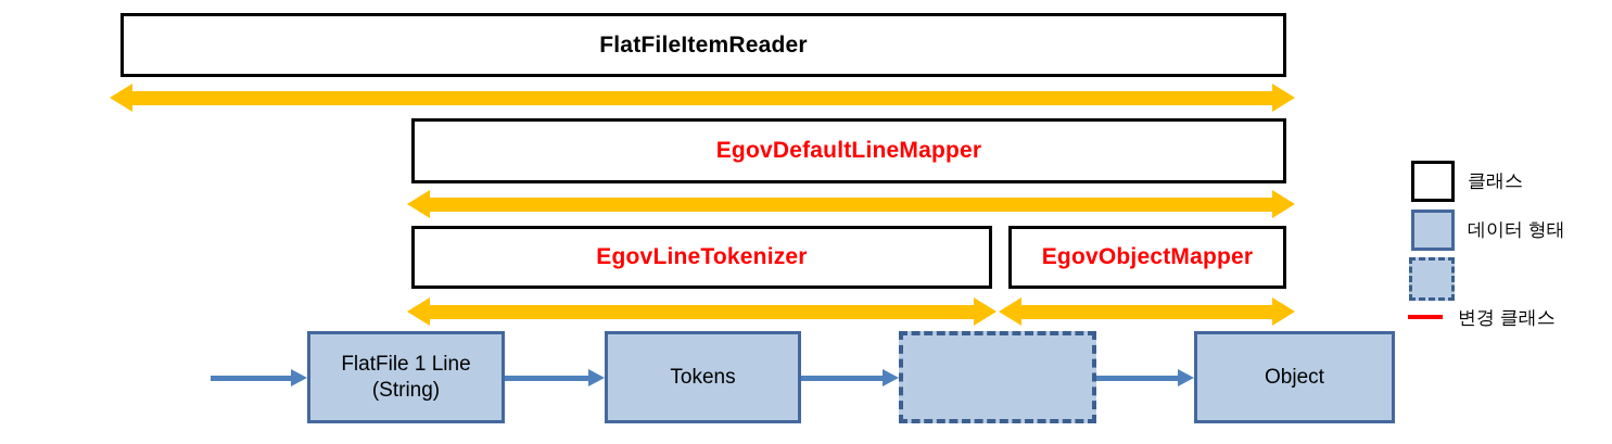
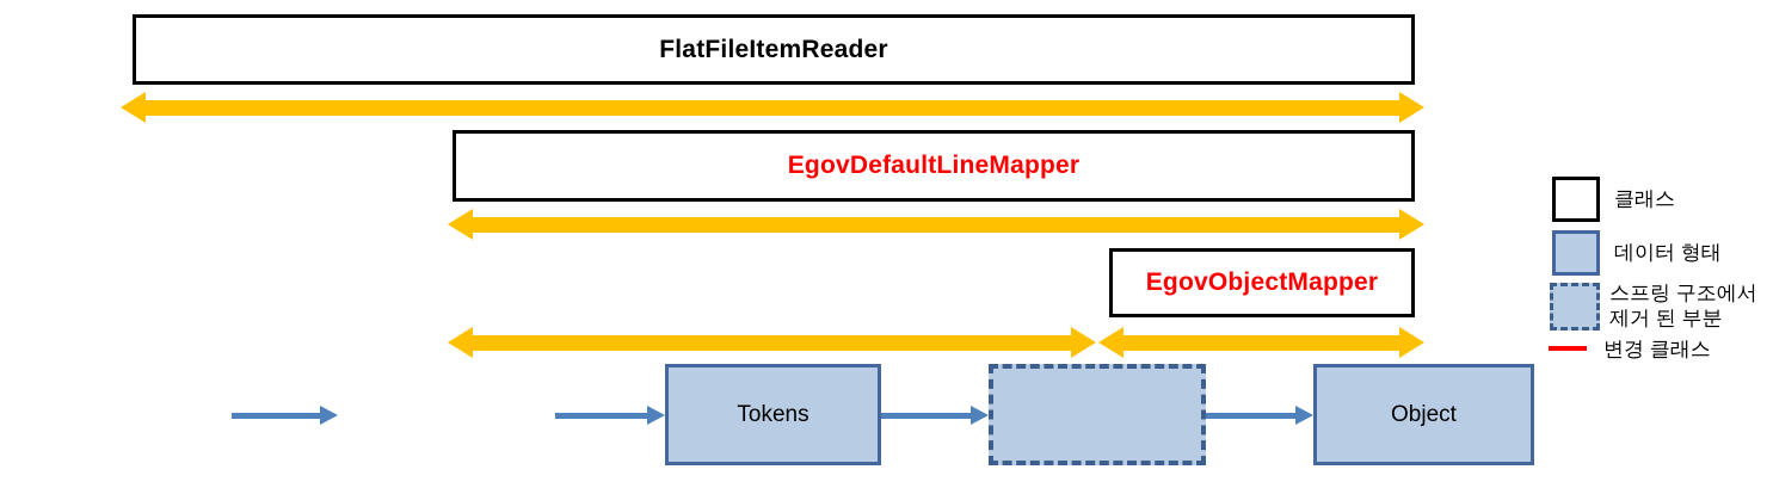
  FlatFileItemReader
  EgovDefaultLineMapper
- EgovLineTokenizer
  EgovObjectMapper
- FlatFile 1 Line
- (String)
  Tokens
  Object
  클래스
  데이터 형태
+ 스프링 구조에서
+ 제거 된 부분
  변경 클래스
